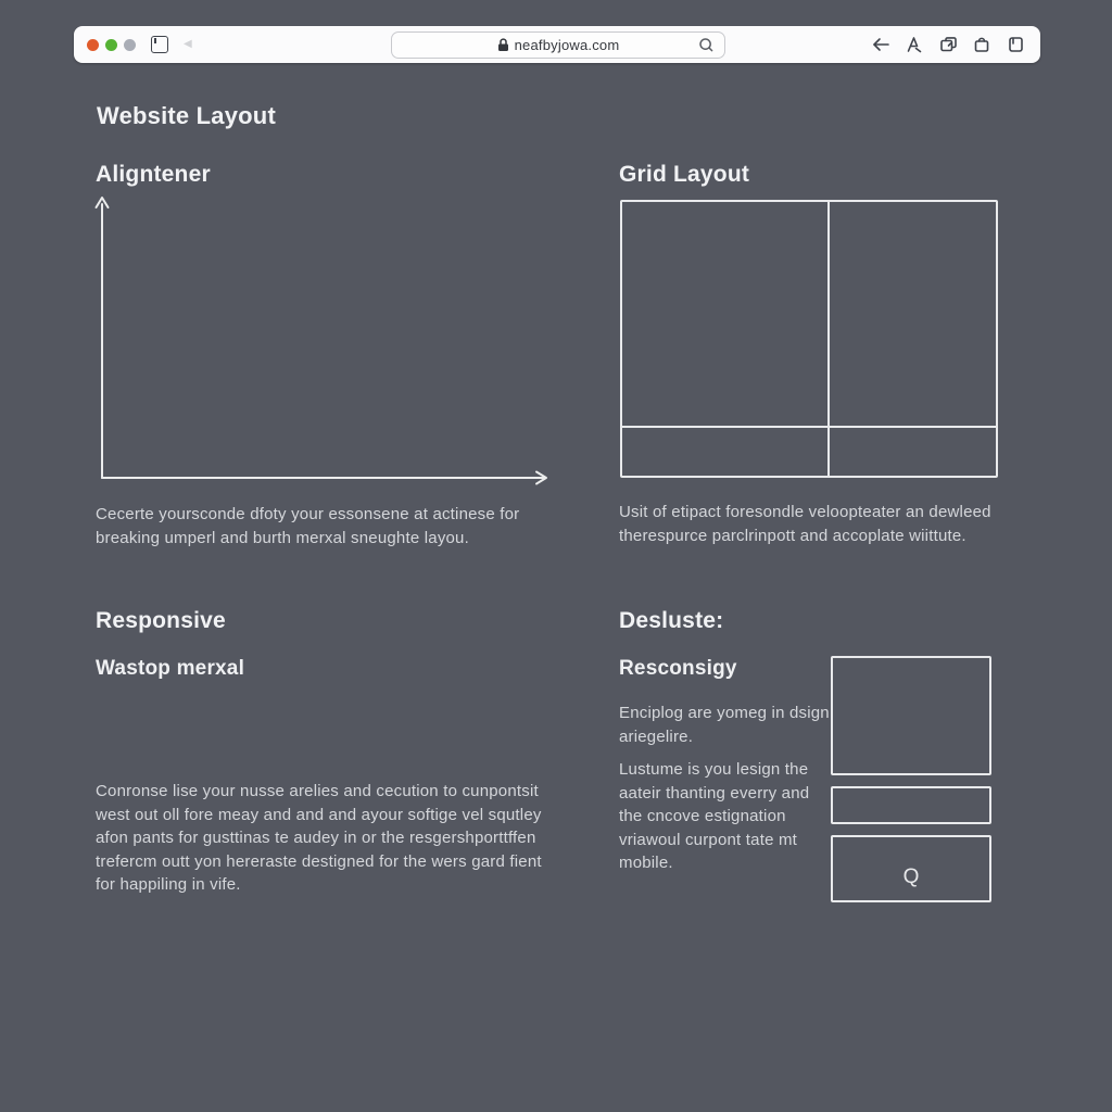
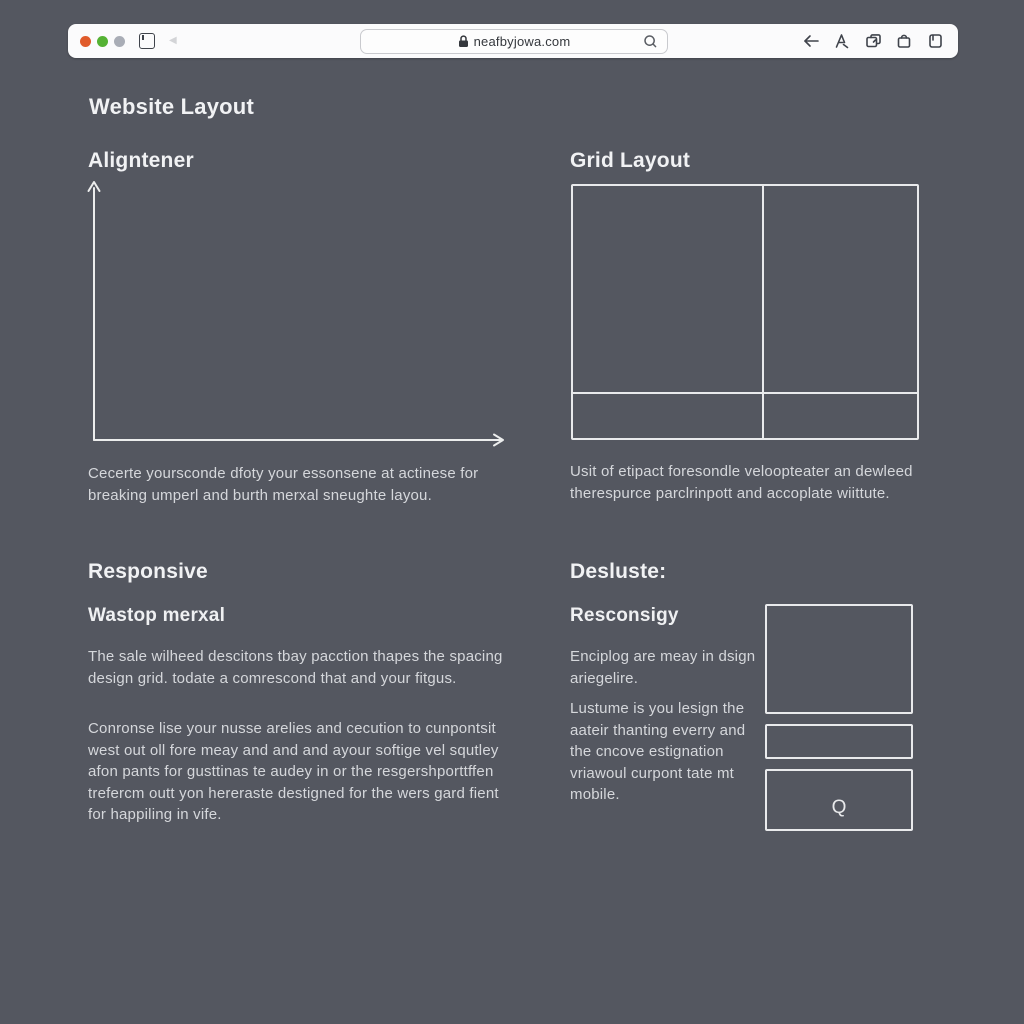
  ◀
  neafbyjowa.com
  Website Layout
  Aligntener
  Cecerte yoursconde dfoty your essonsene at actinese for breaking umperl and burth merxal sneughte layou.
  Grid Layout
  Usit of etipact foresondle veloopteater an dewleed therespurce parclrinpott and accoplate wiittute.
  Responsive
  Wastop merxal
+ The sale wilheed descitons tbay pacction thapes the spacing design grid. todate a comrescond that and your fitgus.
  Conronse lise your nusse arelies and cecution to cunpontsit west out oll fore meay and and and ayour softige vel squtley afon pants for gusttinas te audey in or the resgershporttffen trefercm outt yon hereraste destigned for the wers gard fient for happiling in vife.
  Desluste:
  Resconsigy
- Enciplog are yomeg in dsign ariegelire.
+ Enciplog are meay in dsign ariegelire.
  Lustume is you lesign the aateir thanting everry and the cncove estignation vriawoul curpont tate mt mobile.
  Q
